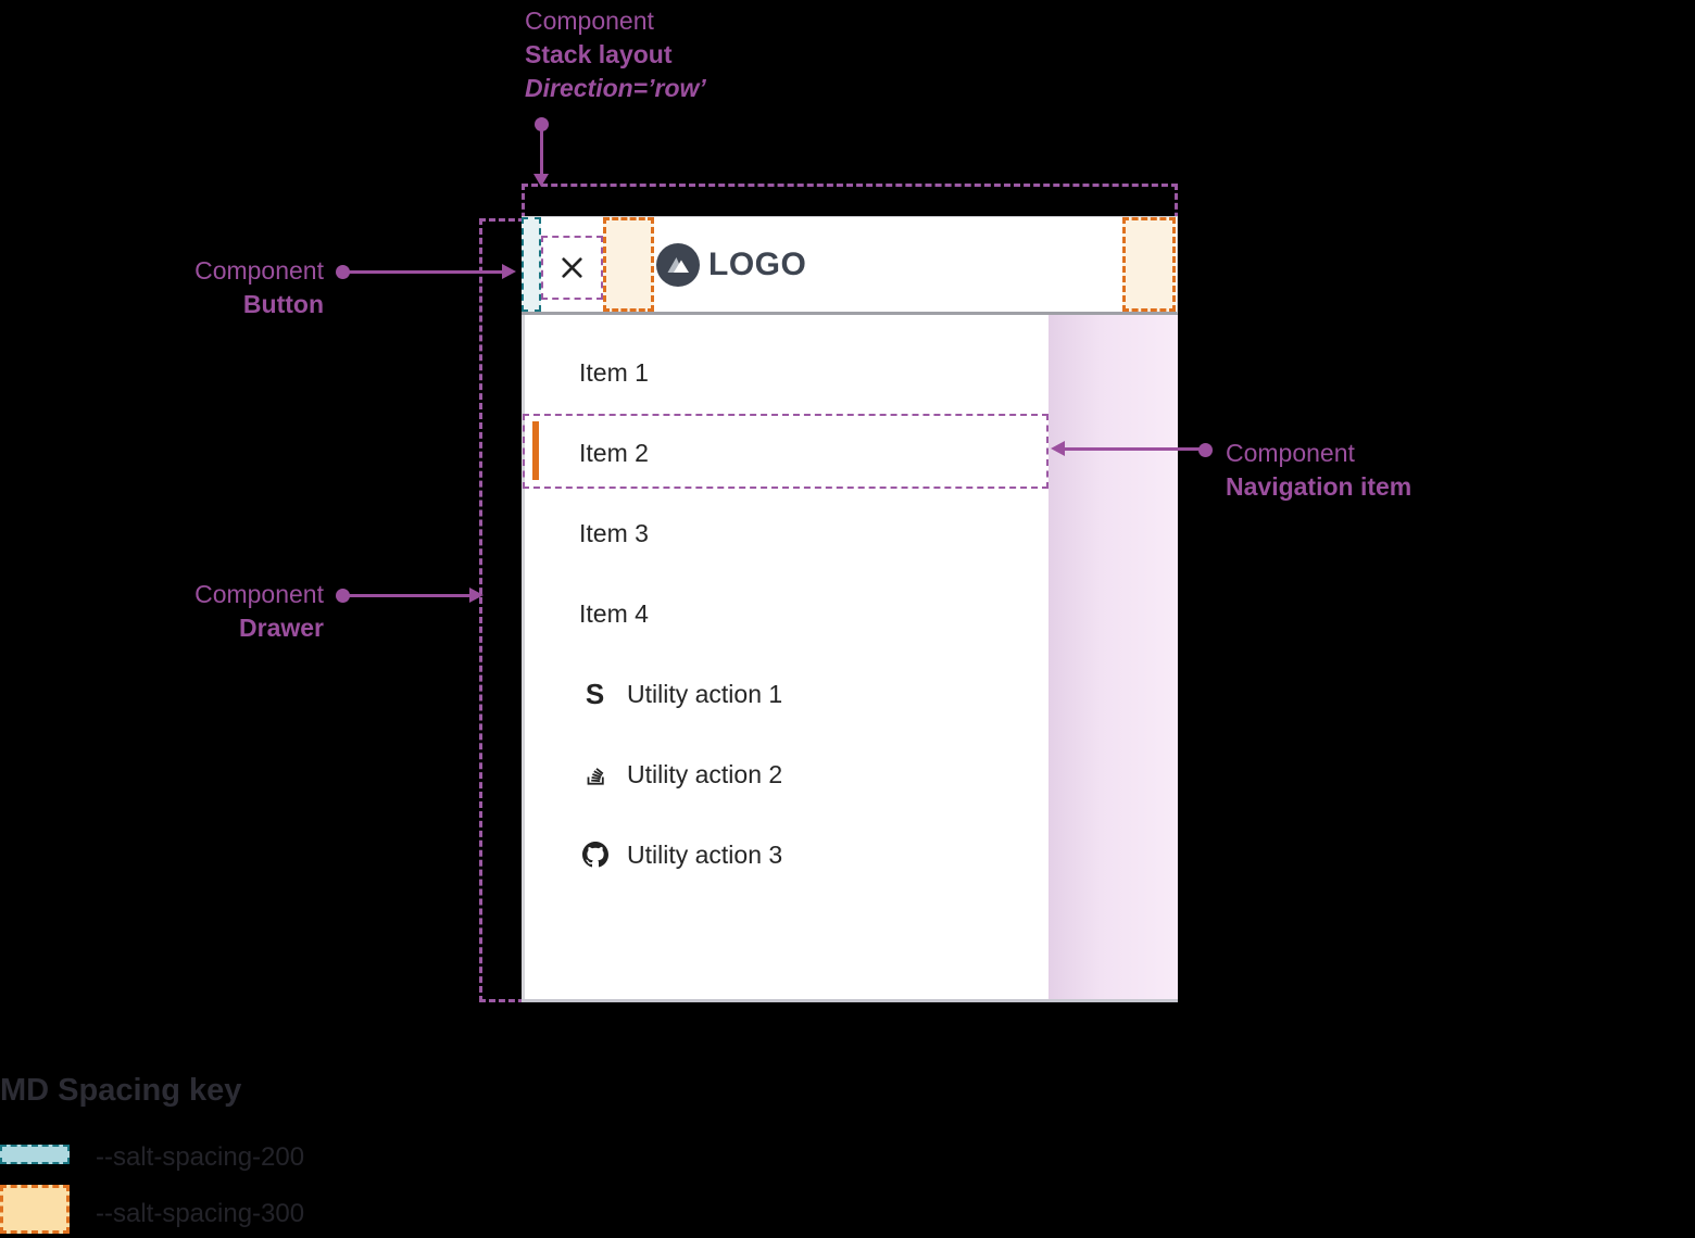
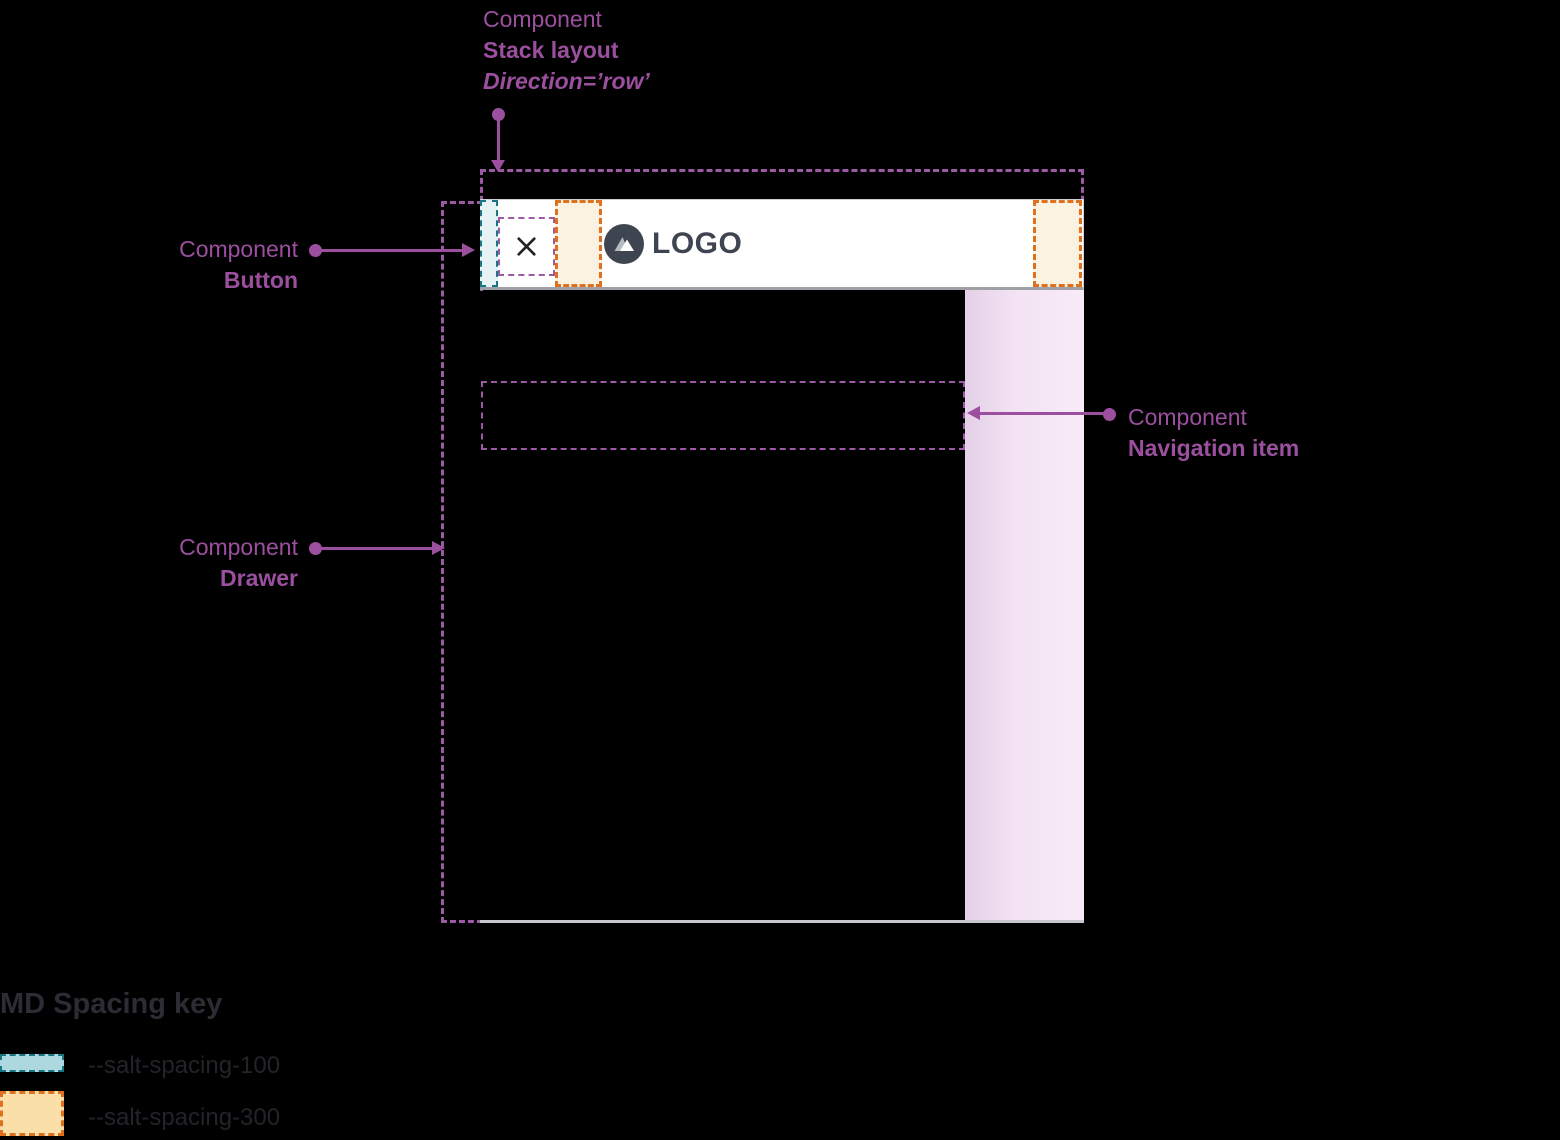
  Component
  Stack layout
  Direction=’row’
  LOGO
- Item 1
- Item 2
- Item 3
- Item 4
- S
- Utility action 1
- Utility action 2
- Utility action 3
  Component
  Button
  Component
  Drawer
  Component
  Navigation item
  MD Spacing key
- --salt-spacing-200
+ --salt-spacing-100
  --salt-spacing-300
